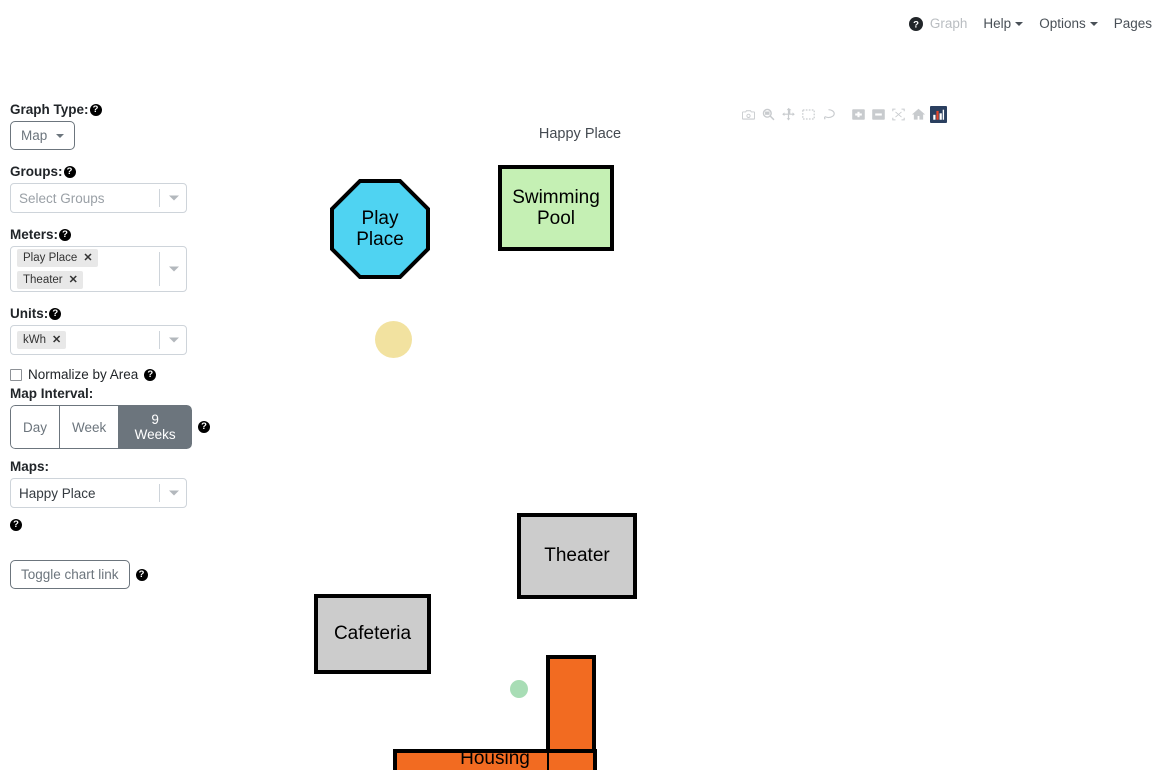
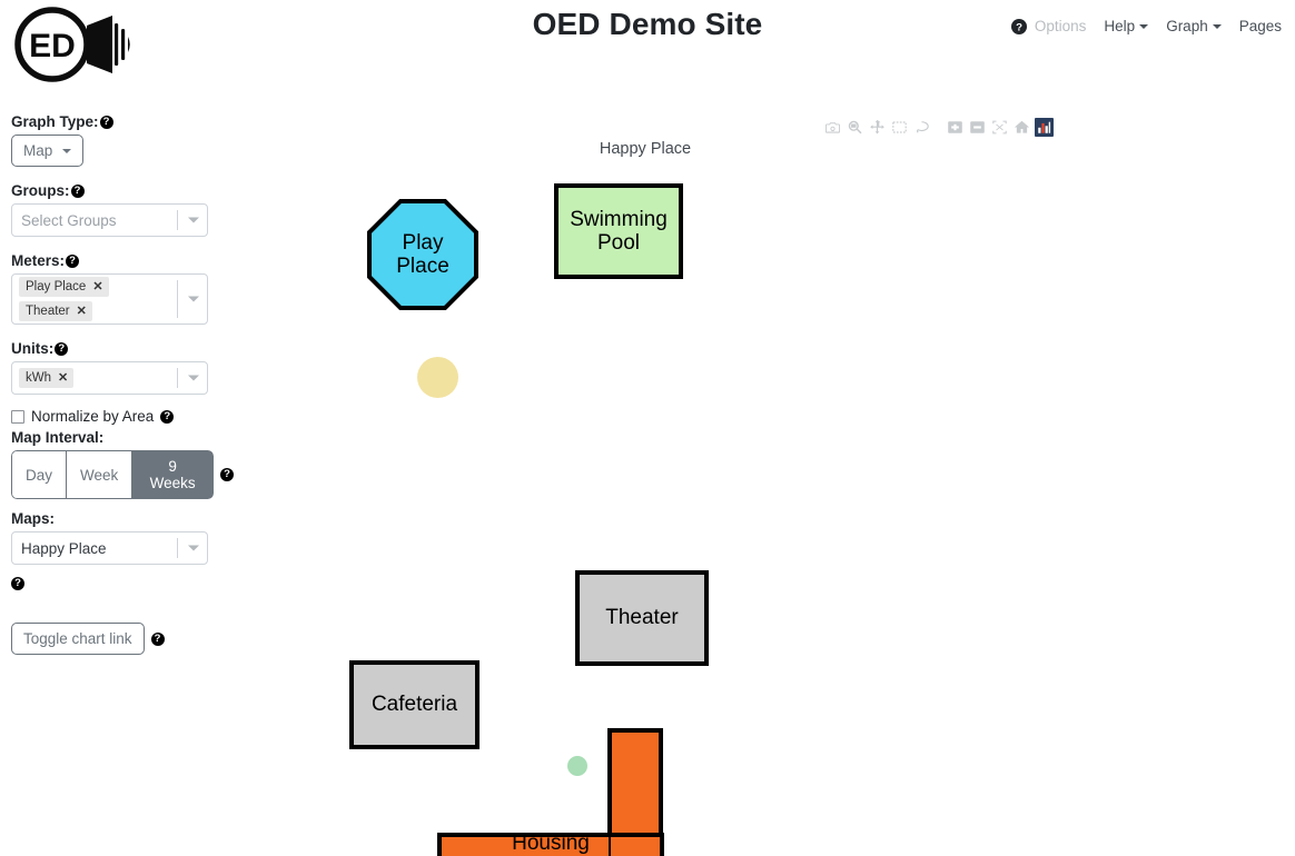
+ ED
+ OED Demo Site
  ?
- Graph
+ Options
  Help
- Options
+ Graph
  Pages
  Graph Type:
  ?
  Map
  Groups:
  ?
  Select Groups
  Meters:
  ?
  Play Place
  ✕
  Theater
  ✕
  Units:
  ?
  kWh
  ✕
  Normalize by Area
  ?
  Map Interval:
  Day
  Week
  9 Weeks
  ?
  Maps:
  Happy Place
  ?
  Toggle chart link
  ?
  Happy Place
  Play
  Place
  Swimming
  Pool
  Theater
  Cafeteria
  Housing
